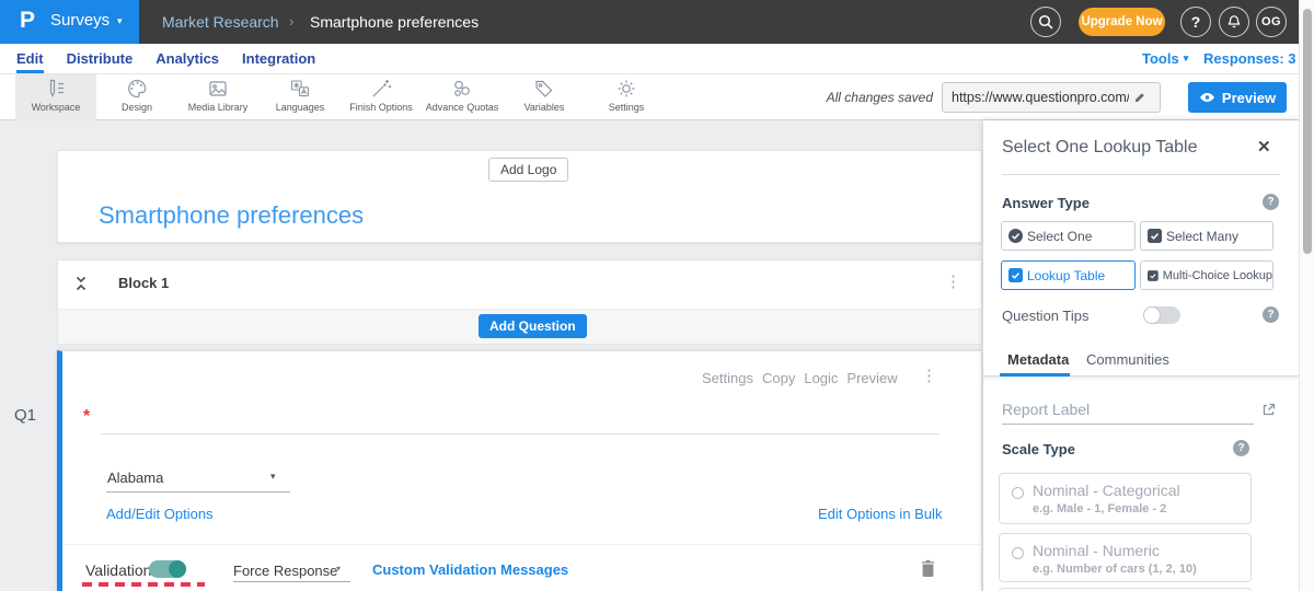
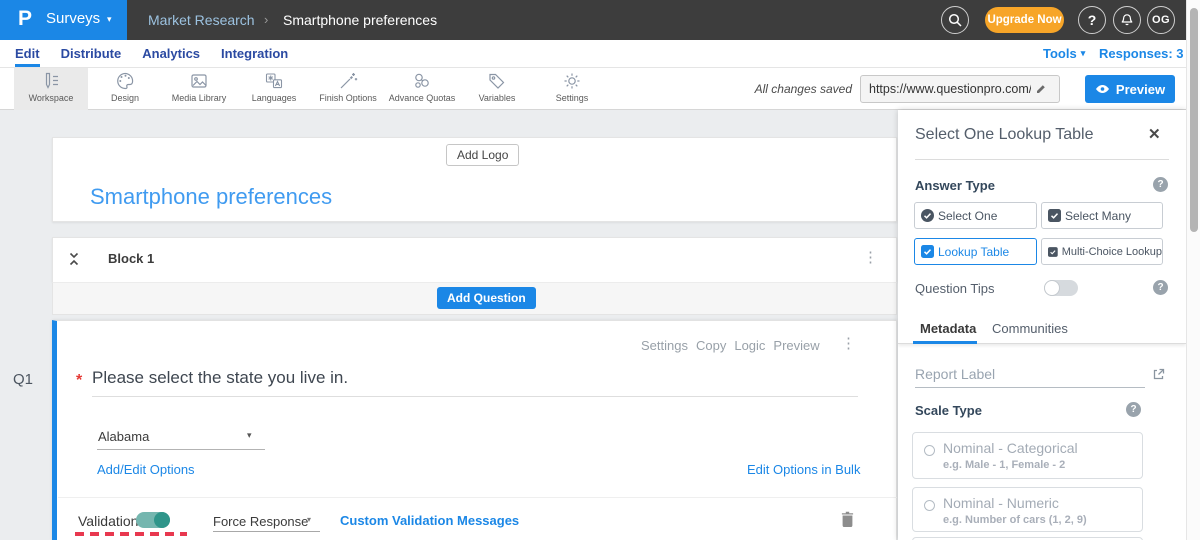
  P
  Surveys
  ▾
  Market Research
  ›
  Smartphone preferences
  Upgrade Now
  ?
  OG
  Edit
  Distribute
  Analytics
  Integration
  Tools
  ▾
  Responses: 3
  Workspace
  Design
  Media Library
  Languages
  Finish Options
  Advance Quotas
  Variables
  Settings
  All changes saved
  https://www.questionpro.com/
  Preview
  Add Logo
  Smartphone preferences
  Block 1
  ⋮
  Add Question
  Settings
  Copy
  Logic
  Preview
  ⋮
  Q1
  *
+ Please select the state you live in.
  Alabama
  ▾
  Add/Edit Options
  Edit Options in Bulk
  Validation
  Force Response
  ▾
  Custom Validation Messages
  Select One Lookup Table
  ✕
  Answer Type
  ?
  Select One
  Select Many
  Lookup Table
  Multi-Choice Lookup
  Question Tips
  ?
  Metadata
  Communities
  Report Label
  Scale Type
  ?
  Nominal - Categorical
  e.g. Male - 1, Female - 2
  Nominal - Numeric
- e.g. Number of cars (1, 2, 10)
+ e.g. Number of cars (1, 2, 9)
